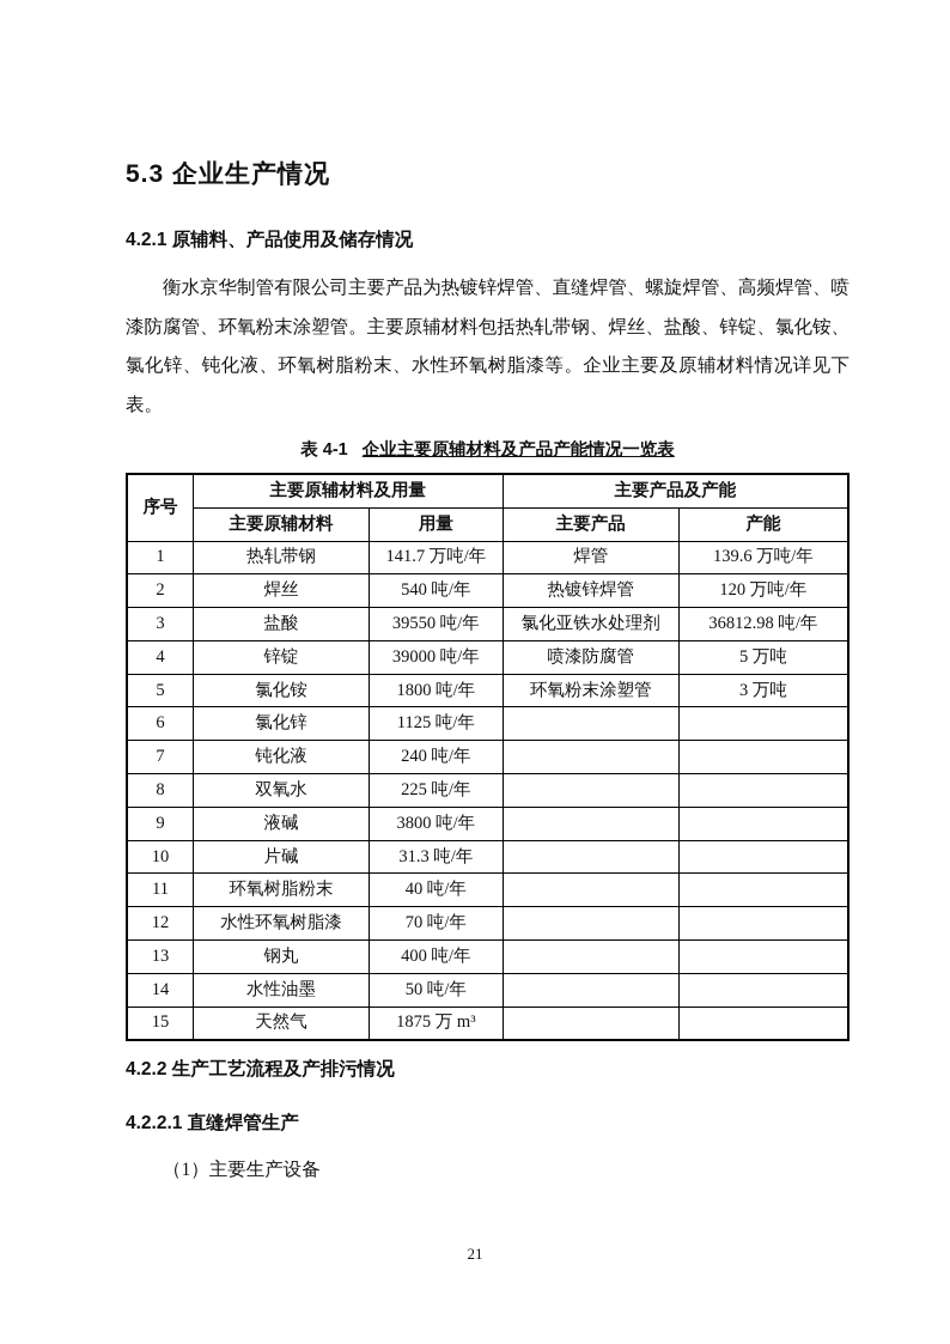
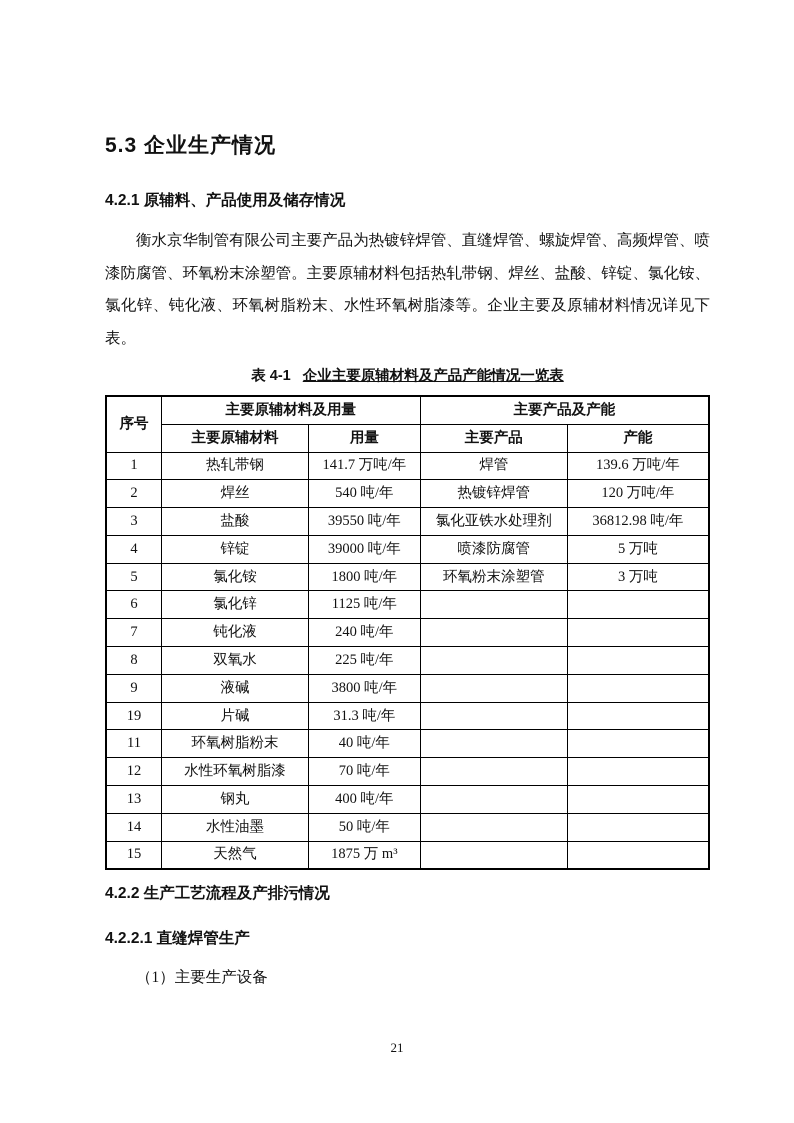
  5.3 企业生产情况
  4.2.1 原辅料、产品使用及储存情况
  衡水京华制管有限公司主要产品为热镀锌焊管、直缝焊管、螺旋焊管、高频焊管、喷漆防腐管、环氧粉末涂塑管。主要原辅材料包括热轧带钢、焊丝、盐酸、锌锭、氯化铵、氯化锌、钝化液、环氧树脂粉末、水性环氧树脂漆等。企业主要及原辅材料情况详见下表。
  表 4-1 企业主要原辅材料及产品产能情况一览表
  序号	主要原辅材料及用量	主要产品及产能
  主要原辅材料	用量	主要产品	产能
  1	热轧带钢	141.7 万吨/年	焊管	139.6 万吨/年
  2	焊丝	540 吨/年	热镀锌焊管	120 万吨/年
  3	盐酸	39550 吨/年	氯化亚铁水处理剂	36812.98 吨/年
  4	锌锭	39000 吨/年	喷漆防腐管	5 万吨
  5	氯化铵	1800 吨/年	环氧粉末涂塑管	3 万吨
  6	氯化锌	1125 吨/年
  7	钝化液	240 吨/年
  8	双氧水	225 吨/年
  9	液碱	3800 吨/年
- 10	片碱	31.3 吨/年
+ 19	片碱	31.3 吨/年
  11	环氧树脂粉末	40 吨/年
  12	水性环氧树脂漆	70 吨/年
  13	钢丸	400 吨/年
  14	水性油墨	50 吨/年
  15	天然气	1875 万 m³
  4.2.2 生产工艺流程及产排污情况
  4.2.2.1 直缝焊管生产
  （1）主要生产设备
  21
